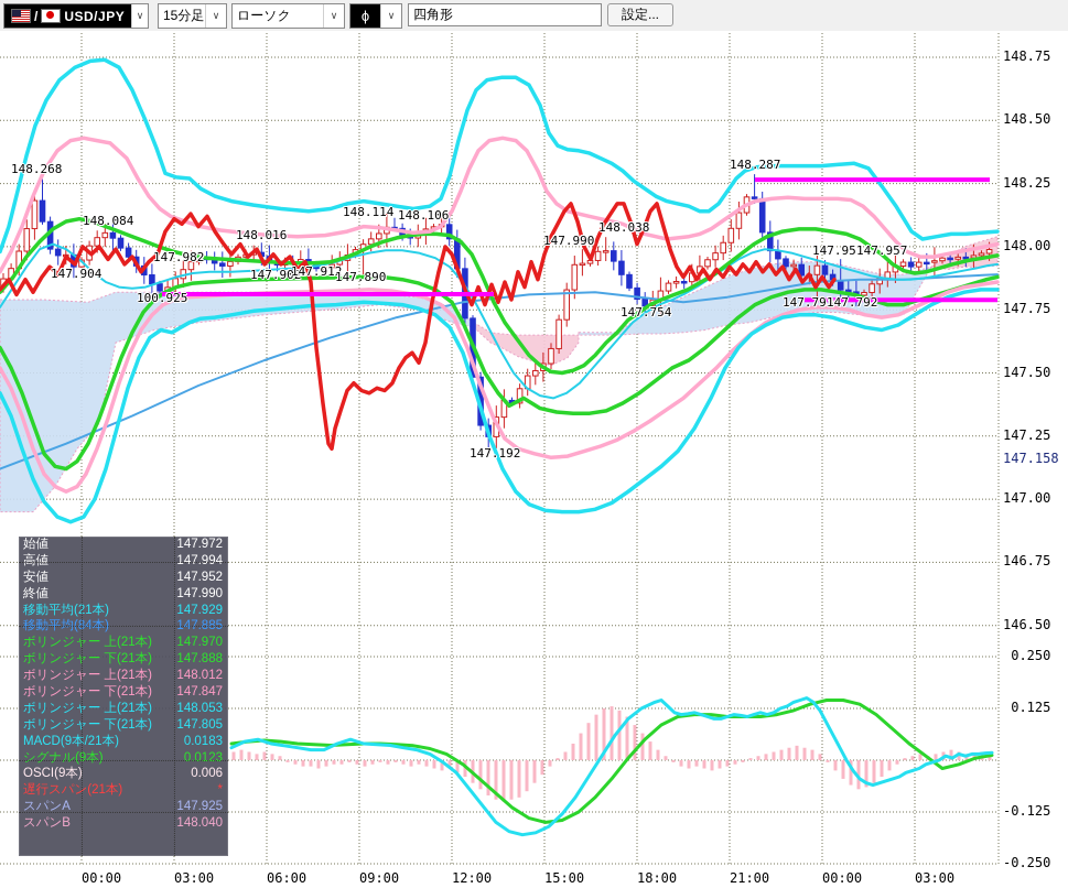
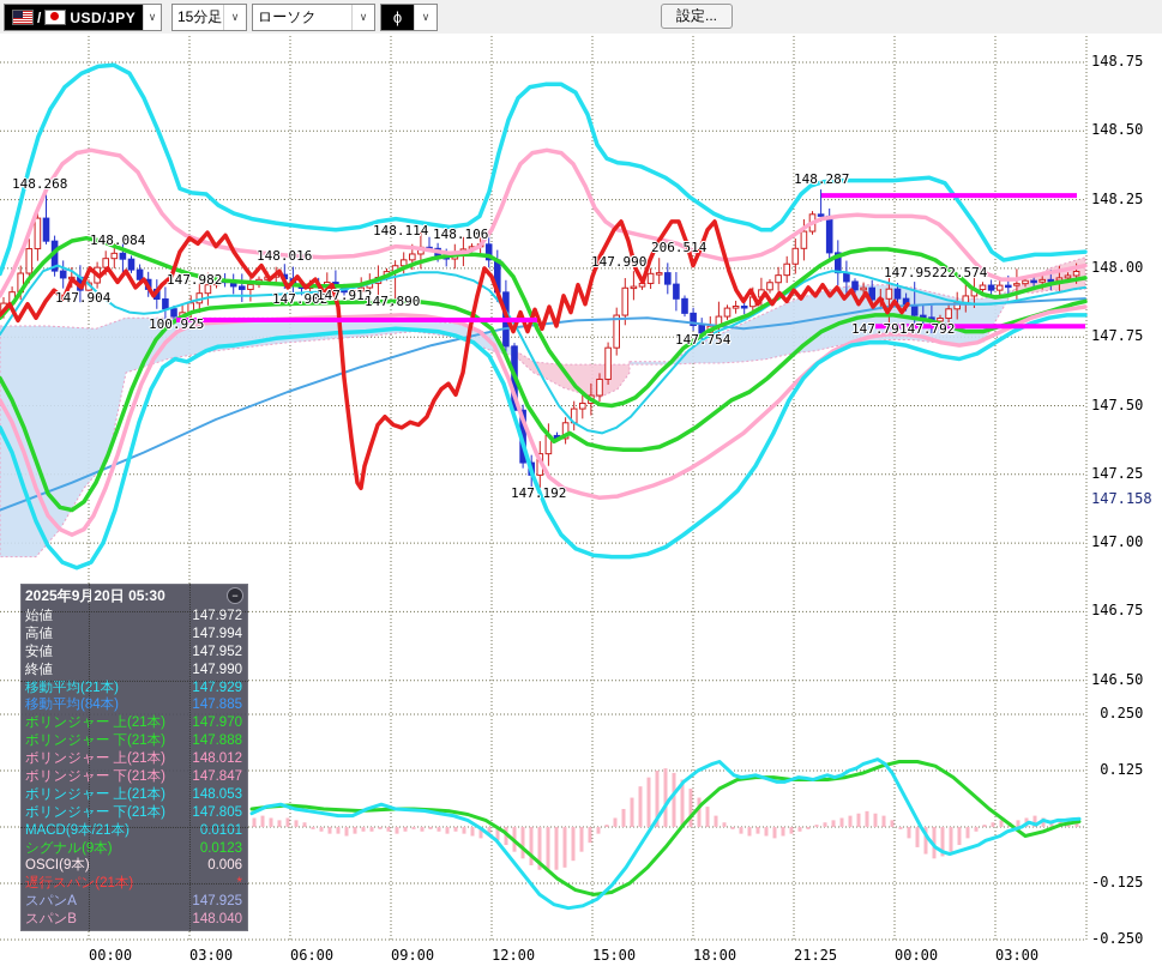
  /
  USD/JPY
  ∨
  15分足
  ∨
  ローソク
  ∨
  ϕ
  ∨
- 四角形
  設定...
  148.268
  148.084
  147.904
  100.925
  147.982
  148.016
  147.902
  147.912
  148.114
  148.106
  147.890
  147.192
  147.990
- 148.038
+ 206.514
  147.754
  148.287
  147.951
- 147.957
+ 222.574
  147.793
  147.792
  148.75
  148.50
  148.25
  148.00
  147.75
  147.50
  147.25
  147.00
  146.75
  146.50
  147.158
  0.250
  0.125
  -0.125
  -0.250
  00:00
  03:00
  06:00
  09:00
  12:00
  15:00
  18:00
- 21:00
+ 21:25
  00:00
  03:00
+ 2025年9月20日 05:30
+ −
  始値
  147.972
  高値
  147.994
  安値
  147.952
  終値
  147.990
  移動平均(21本)
  147.929
  移動平均(84本)
  147.885
  ボリンジャー 上(21本)
  147.970
  ボリンジャー 下(21本)
  147.888
  ボリンジャー 上(21本)
  148.012
  ボリンジャー 下(21本)
  147.847
  ボリンジャー 上(21本)
  148.053
  ボリンジャー 下(21本)
  147.805
  MACD(9本/21本)
- 0.0183
+ 0.0101
  シグナル(9本)
  0.0123
  OSCI(9本)
  0.006
  遅行スパン(21本)
  *
  スパンA
  147.925
  スパンB
  148.040
